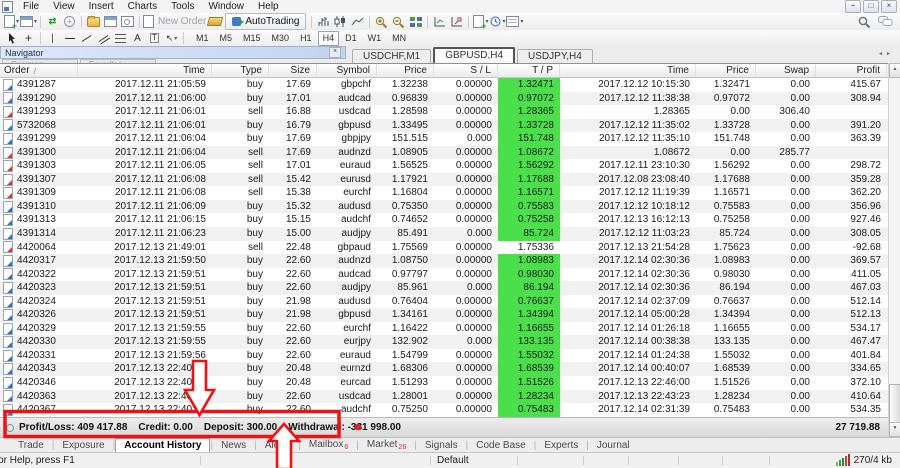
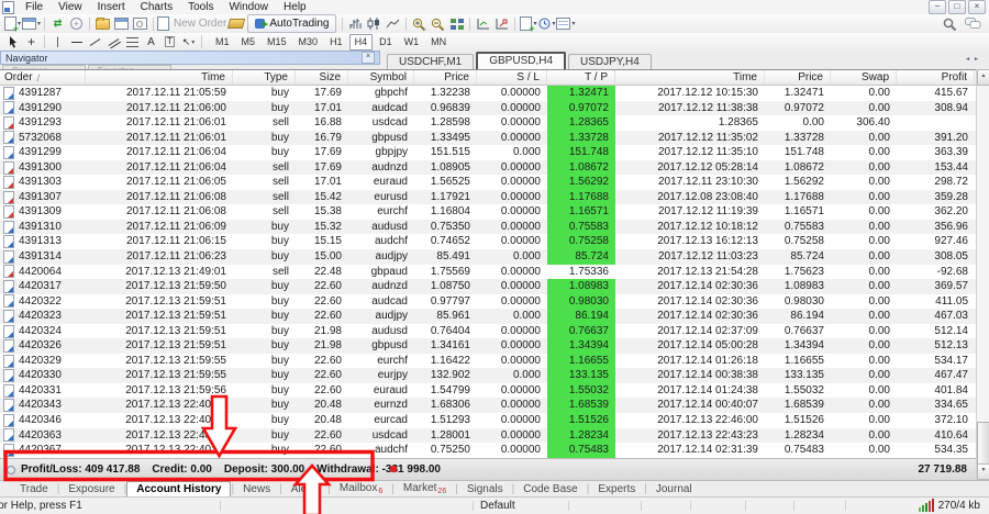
  File
  View
  Insert
  Charts
  Tools
  Window
  Help
  −
  □
  ×
  +
  ⇄
  +
  New Order
  AutoTrading
  +
  +
  |
  A
  T
  ↖
  M1
  M5
  M15
  M30
  H1
  H4
  D1
  W1
  MN
  Navigator
  USDCHF,M1
  GBPUSD,H4
  USDJPY,H4
  Order
  /
  Time
  Type
  Size
  Symbol
  Price
  S / L
  T / P
  Time
  Price
  Swap
  Profit
  4391287
  2017.12.11 21:05:59
  buy
  17.69
  gbpchf
  1.32238
  0.00000
  1.32471
  2017.12.12 10:15:30
  1.32471
  0.00
  415.67
  4391290
  2017.12.11 21:06:00
  buy
  17.01
  audcad
  0.96839
  0.00000
  0.97072
  2017.12.12 11:38:38
  0.97072
  0.00
  308.94
  4391293
  2017.12.11 21:06:01
  sell
  16.88
  usdcad
  1.28598
  0.00000
  1.28365
  1.28365
  0.00
  306.40
  5732068
  2017.12.11 21:06:01
  buy
  16.79
  gbpusd
  1.33495
  0.00000
  1.33728
  2017.12.12 11:35:02
  1.33728
  0.00
  391.20
  4391299
  2017.12.11 21:06:04
  buy
  17.69
  gbpjpy
  151.515
  0.000
  151.748
  2017.12.12 11:35:10
  151.748
  0.00
  363.39
  4391300
  2017.12.11 21:06:04
  sell
  17.69
  audnzd
  1.08905
  0.00000
  1.08672
+ 2017.12.12 05:28:14
  1.08672
  0.00
- 285.77
+ 153.44
  4391303
  2017.12.11 21:06:05
  sell
  17.01
  euraud
  1.56525
  0.00000
  1.56292
  2017.12.11 23:10:30
  1.56292
  0.00
  298.72
  4391307
  2017.12.11 21:06:08
  sell
  15.42
  eurusd
  1.17921
  0.00000
  1.17688
  2017.12.08 23:08:40
  1.17688
  0.00
  359.28
  4391309
  2017.12.11 21:06:08
  sell
  15.38
  eurchf
  1.16804
  0.00000
  1.16571
  2017.12.12 11:19:39
  1.16571
  0.00
  362.20
  4391310
  2017.12.11 21:06:09
  buy
  15.32
  audusd
  0.75350
  0.00000
  0.75583
  2017.12.12 10:18:12
  0.75583
  0.00
  356.96
  4391313
  2017.12.11 21:06:15
  buy
  15.15
  audchf
  0.74652
  0.00000
  0.75258
  2017.12.13 16:12:13
  0.75258
  0.00
  927.46
  4391314
  2017.12.11 21:06:23
  buy
  15.00
  audjpy
  85.491
  0.000
  85.724
  2017.12.12 11:03:23
  85.724
  0.00
  308.05
  4420064
  2017.12.13 21:49:01
  sell
  22.48
  gbpaud
  1.75569
  0.00000
  1.75336
  2017.12.13 21:54:28
  1.75623
  0.00
  -92.68
  4420317
  2017.12.13 21:59:50
  buy
  22.60
  audnzd
  1.08750
  0.00000
  1.08983
  2017.12.14 02:30:36
  1.08983
  0.00
  369.57
  4420322
  2017.12.13 21:59:51
  buy
  22.60
  audcad
  0.97797
  0.00000
  0.98030
  2017.12.14 02:30:36
  0.98030
  0.00
  411.05
  4420323
  2017.12.13 21:59:51
  buy
  22.60
  audjpy
  85.961
  0.000
  86.194
  2017.12.14 02:30:36
  86.194
  0.00
  467.03
  4420324
  2017.12.13 21:59:51
  buy
  21.98
  audusd
  0.76404
  0.00000
  0.76637
  2017.12.14 02:37:09
  0.76637
  0.00
  512.14
  4420326
  2017.12.13 21:59:51
  buy
  21.98
  gbpusd
  1.34161
  0.00000
  1.34394
  2017.12.14 05:00:28
  1.34394
  0.00
  512.13
  4420329
  2017.12.13 21:59:55
  buy
  22.60
  eurchf
  1.16422
  0.00000
  1.16655
  2017.12.14 01:26:18
  1.16655
  0.00
  534.17
  4420330
  2017.12.13 21:59:55
  buy
  22.60
  eurjpy
  132.902
  0.000
  133.135
  2017.12.14 00:38:38
  133.135
  0.00
  467.47
  4420331
  2017.12.13 21:59:56
  buy
  22.60
  euraud
  1.54799
  0.00000
  1.55032
  2017.12.14 01:24:38
  1.55032
  0.00
  401.84
  4420343
  2017.12.13 22:40
  buy
  20.48
  eurnzd
  1.68306
  0.00000
  1.68539
  2017.12.14 00:40:07
  1.68539
  0.00
  334.65
  4420346
  2017.12.13 22:40
  buy
  20.48
  eurcad
  1.51293
  0.00000
  1.51526
  2017.12.13 22:46:00
  1.51526
  0.00
  372.10
  4420363
  2017.12.13 22:4
  buy
  22.60
  usdcad
  1.28001
  0.00000
  1.28234
  2017.12.13 22:43:23
  1.28234
  0.00
  410.64
  4420367
  2017.12.13 22:40:
  buy
  22.60
  audchf
  0.75250
  0.00000
  0.75483
  2017.12.14 02:31:39
  0.75483
  0.00
  534.35
  Profit/Loss: 409 417.88
  Credit: 0.00
  Deposit: 300.00
  Withdrawa: -31 998.00
  27 719.88
  Trade
  |
  Exposure
  |
  Account History
  |
  News
  |
  |
  Mailbox
  |
  Market
  |
  Signals
  |
  Code Base
  |
  Experts
  |
  Journal
  or Help, press F1
  Default
  270/4 kb
